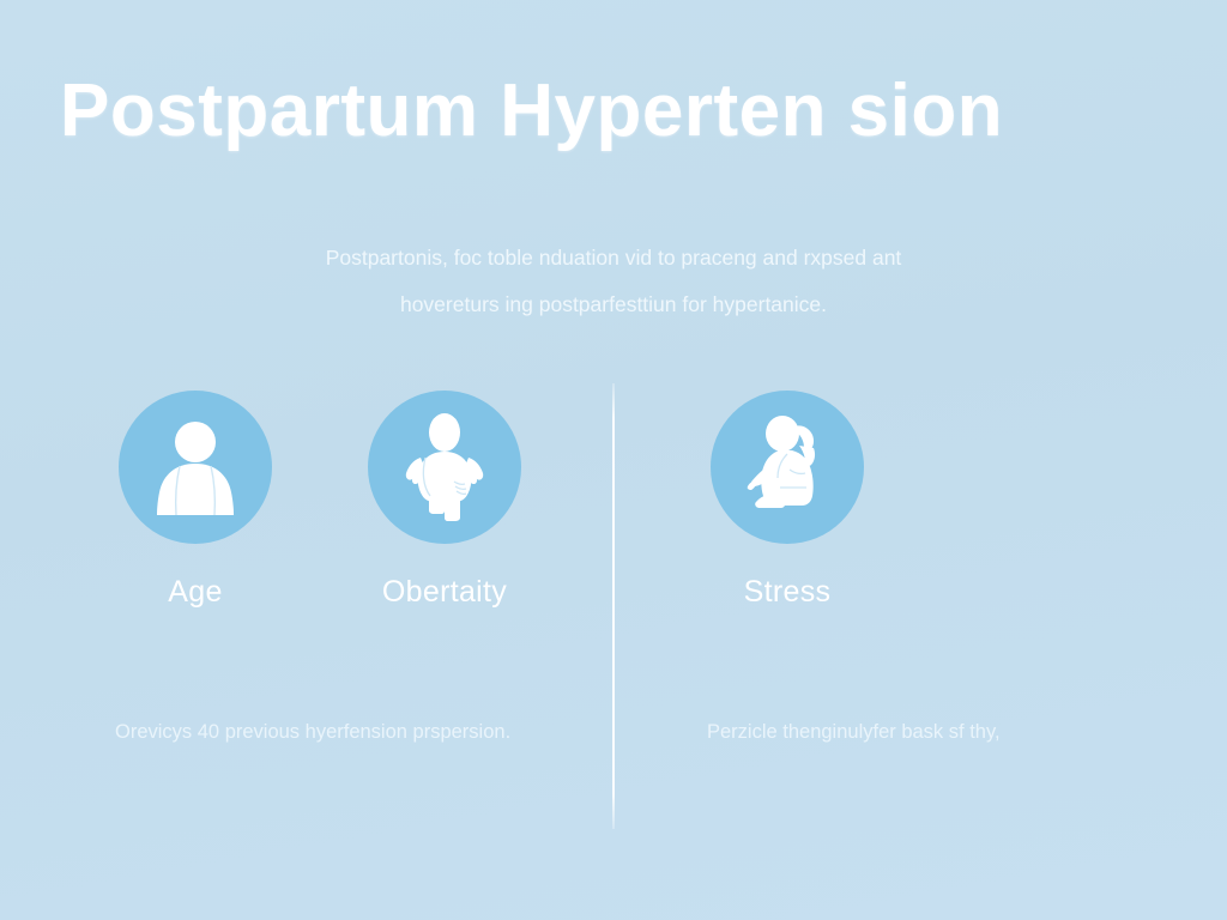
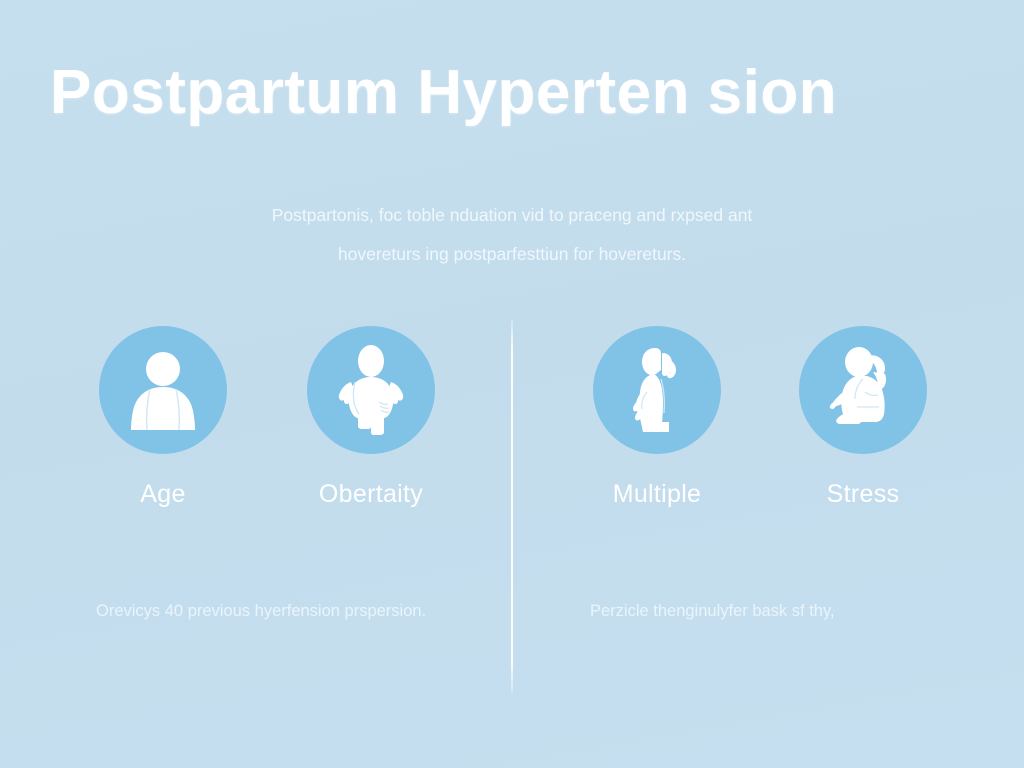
  Postpartum Hyperten sion
  Postpartonis, foc toble nduation vid to praceng and rxpsed ant
- hovereturs ing postparfesttiun for hypertanice.
+ hovereturs ing postparfesttiun for hovereturs.
  Age
  Obertaity
  Orevicys 40 previous hyerfension prspersion.
+ Multiple
  Stress
  Perzicle thenginulyfer bask sf thy,
